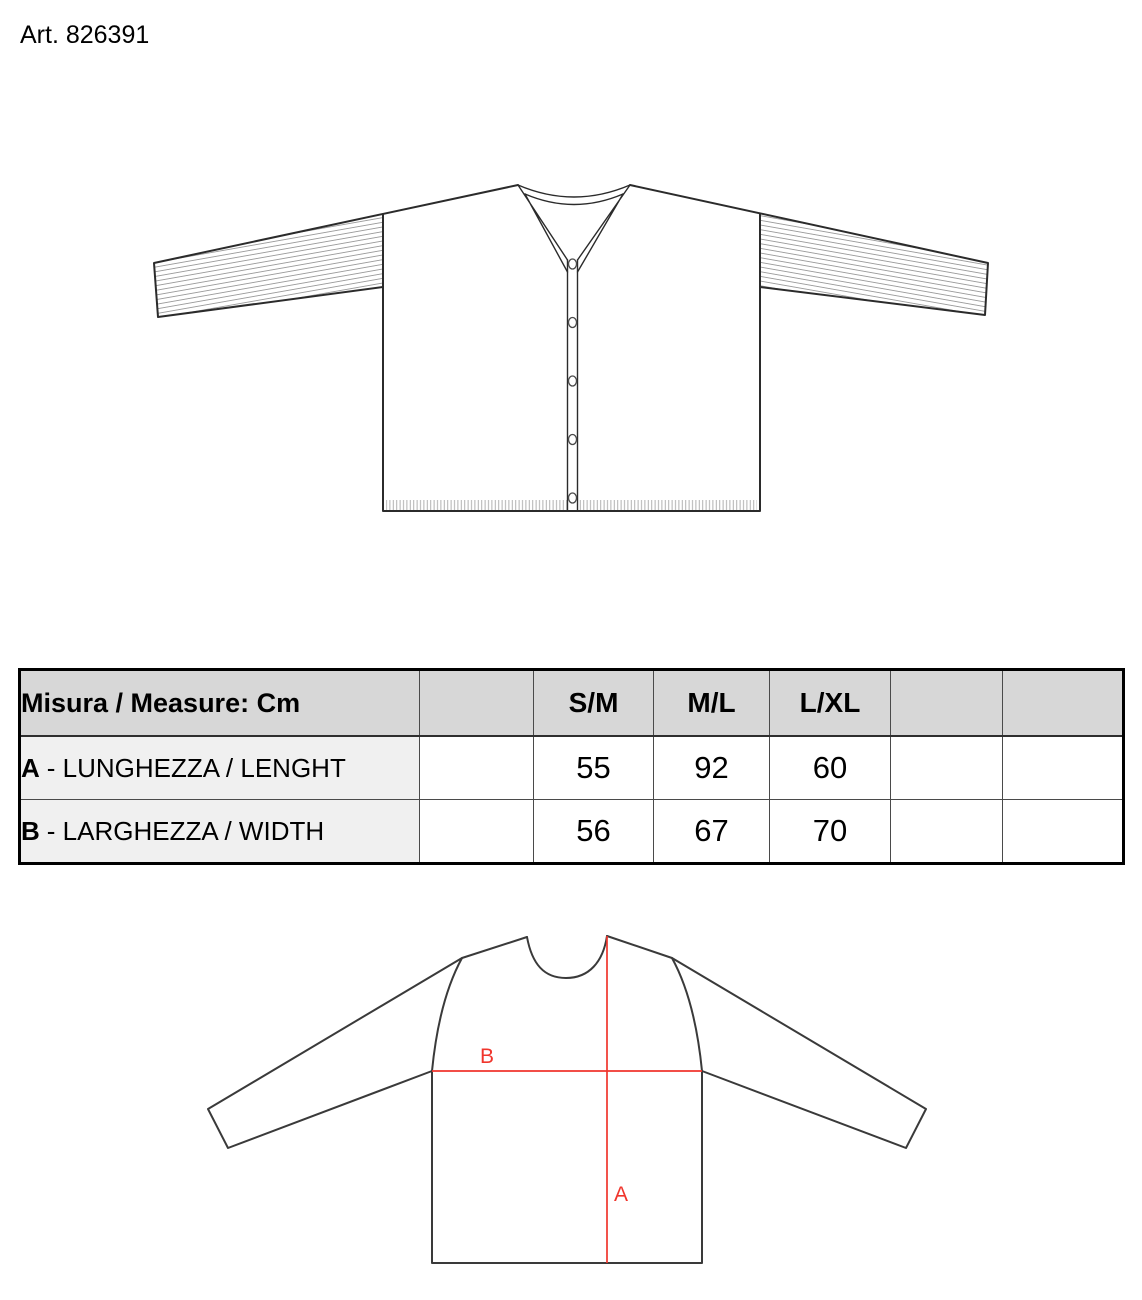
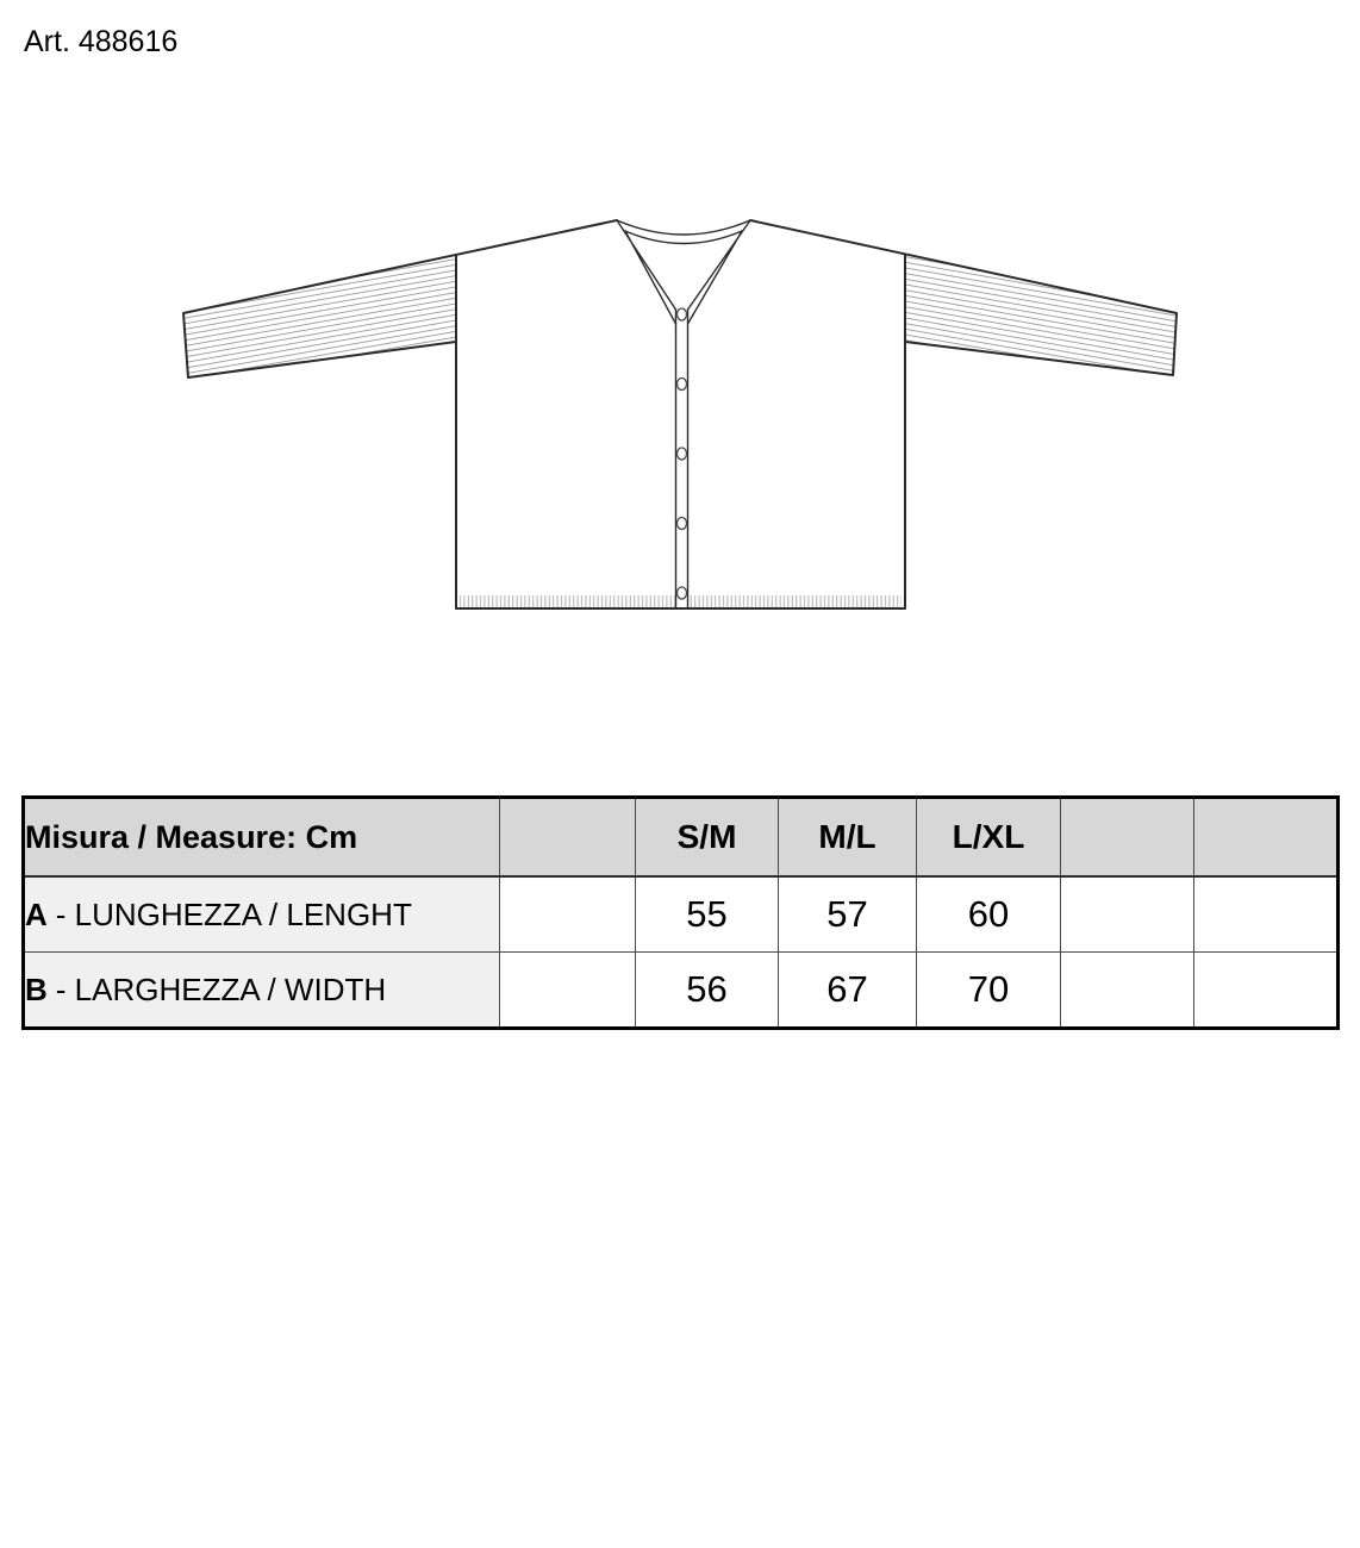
- Art. 826391
+ Art. 488616
  Misura / Measure: Cm		S/M	M/L	L/XL
- A - LUNGHEZZA / LENGHT		55	92	60
+ A - LUNGHEZZA / LENGHT		55	57	60
  B - LARGHEZZA / WIDTH		56	67	70
- B
- A
